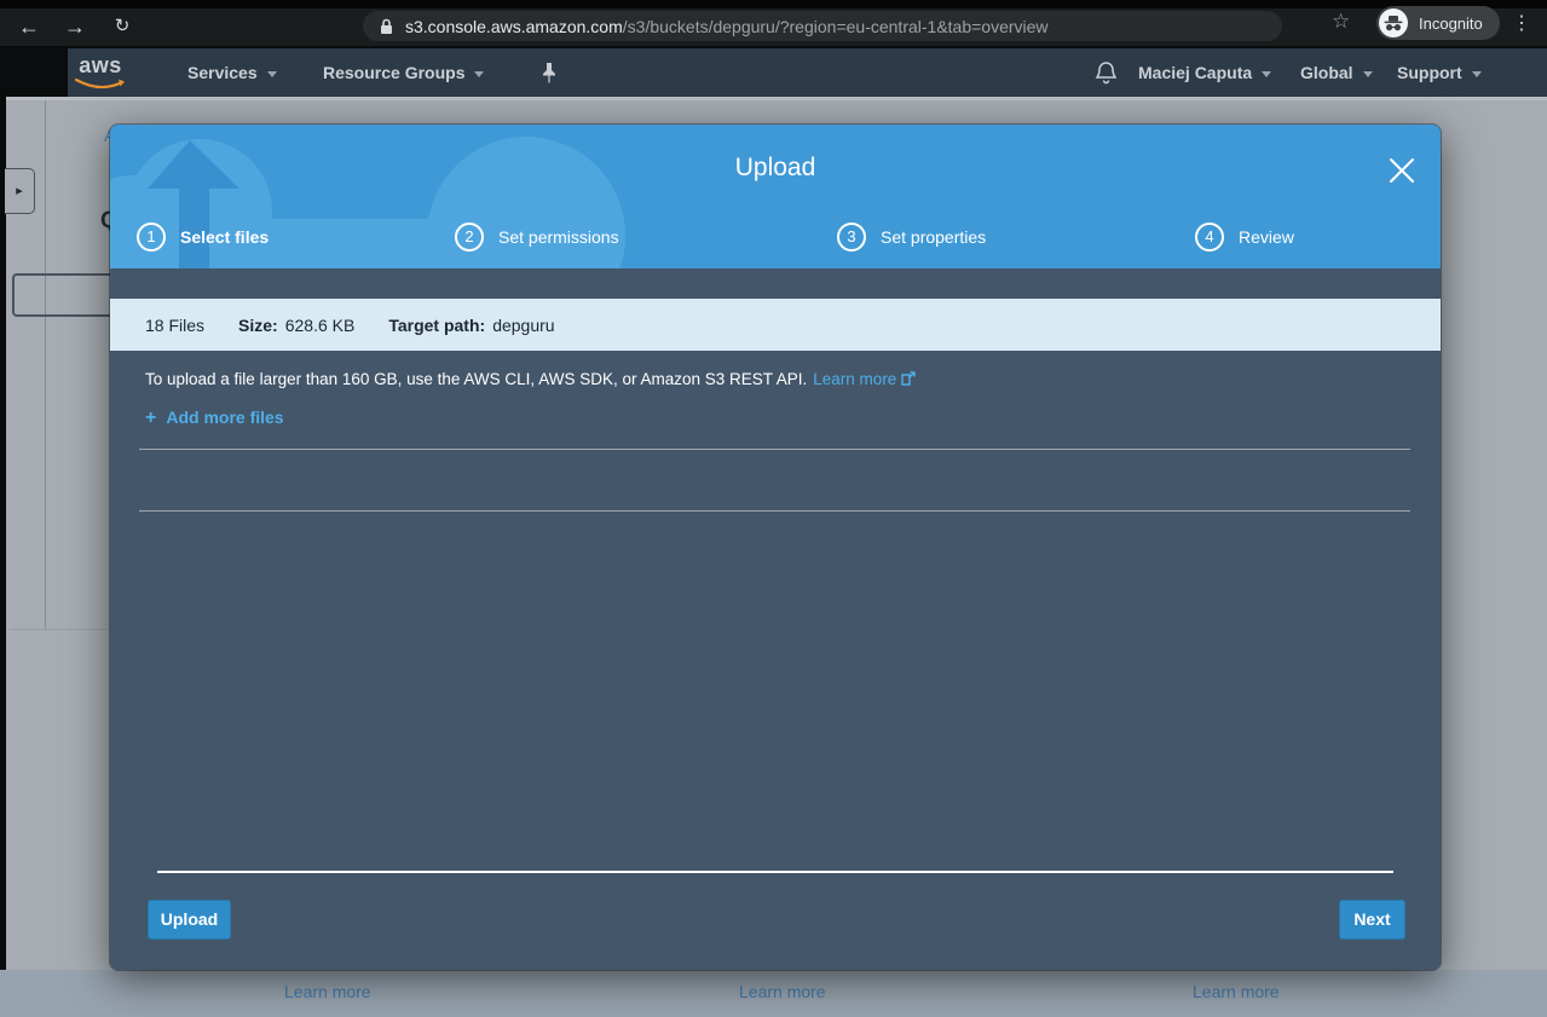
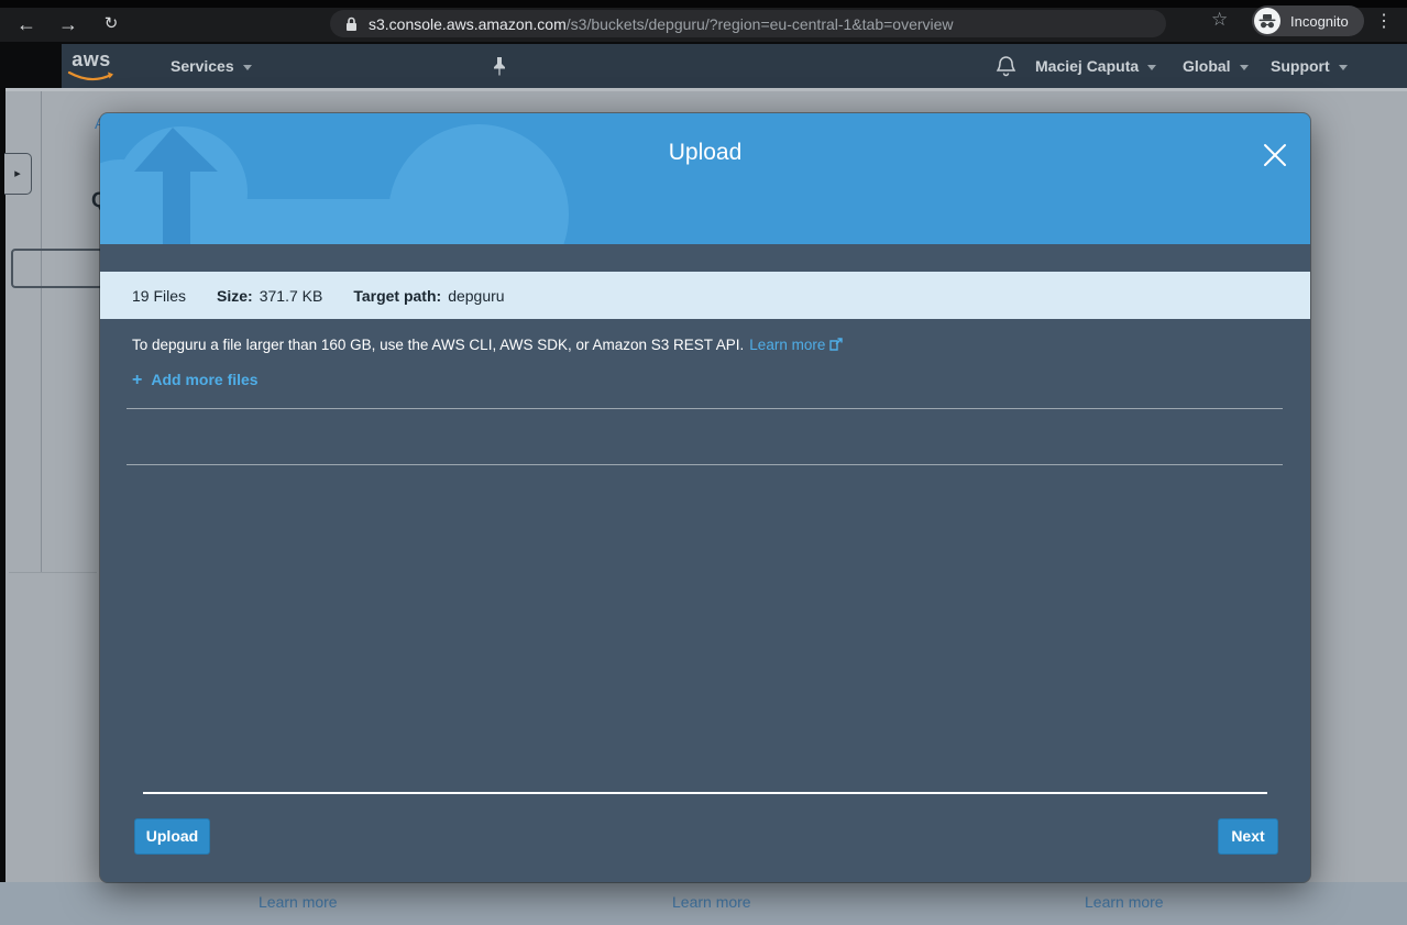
  ←
  →
  ↻
  s3.console.aws.amazon.com/s3/buckets/depguru/?region=eu-central-1&tab=overview
  ☆
  Incognito
  ⋮
  aws
  Services
- Resource Groups
  Maciej Caputa
  Global
  Support
  ▸
  Learn more
  Learn more
  Learn more
  Upload
- 1
- Select files
- 2
- Set permissions
- 3
- Set properties
- 4
- Review
- 18 Files
+ 19 Files
- Size: 628.6 KB
+ Size: 371.7 KB
  Target path: depguru
- To upload a file larger than 160 GB, use the AWS CLI, AWS SDK, or Amazon S3 REST API. Learn more
+ To depguru a file larger than 160 GB, use the AWS CLI, AWS SDK, or Amazon S3 REST API. Learn more
  + Add more files
  Upload
  Next
